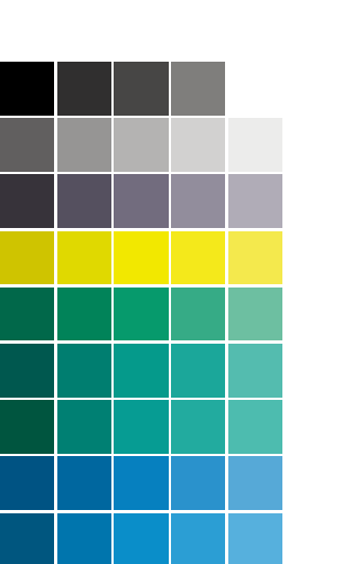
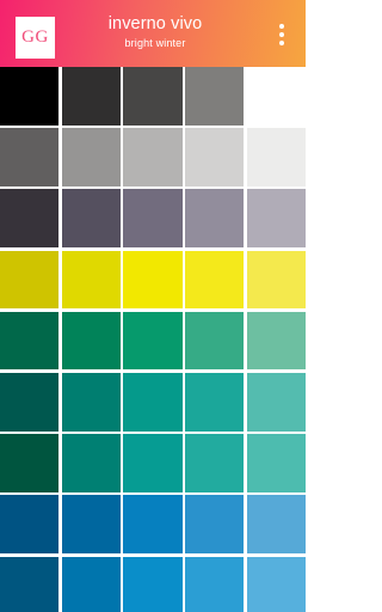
+ GG
+ inverno vivo
+ bright winter
